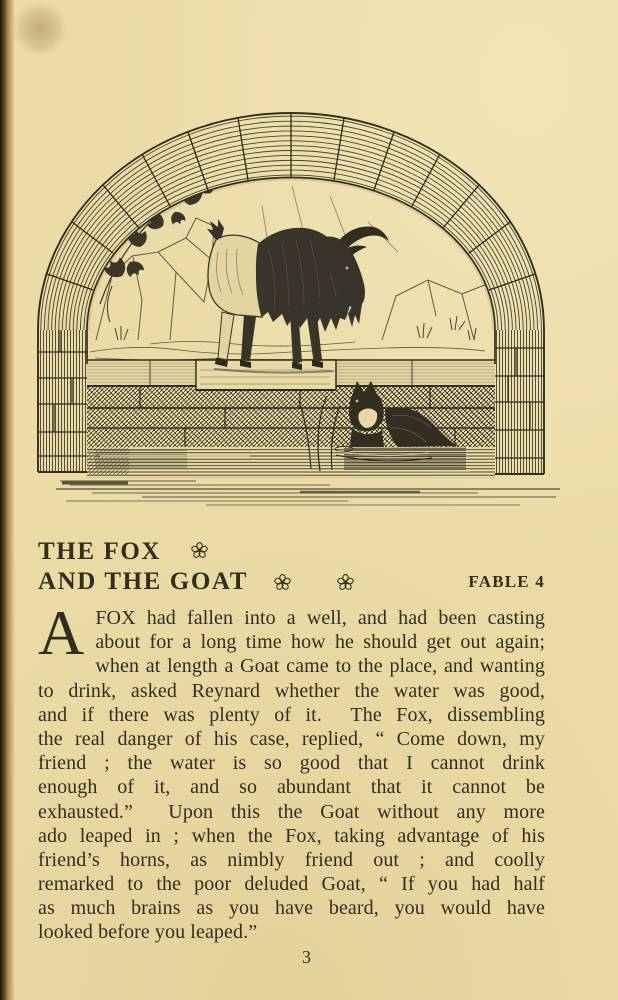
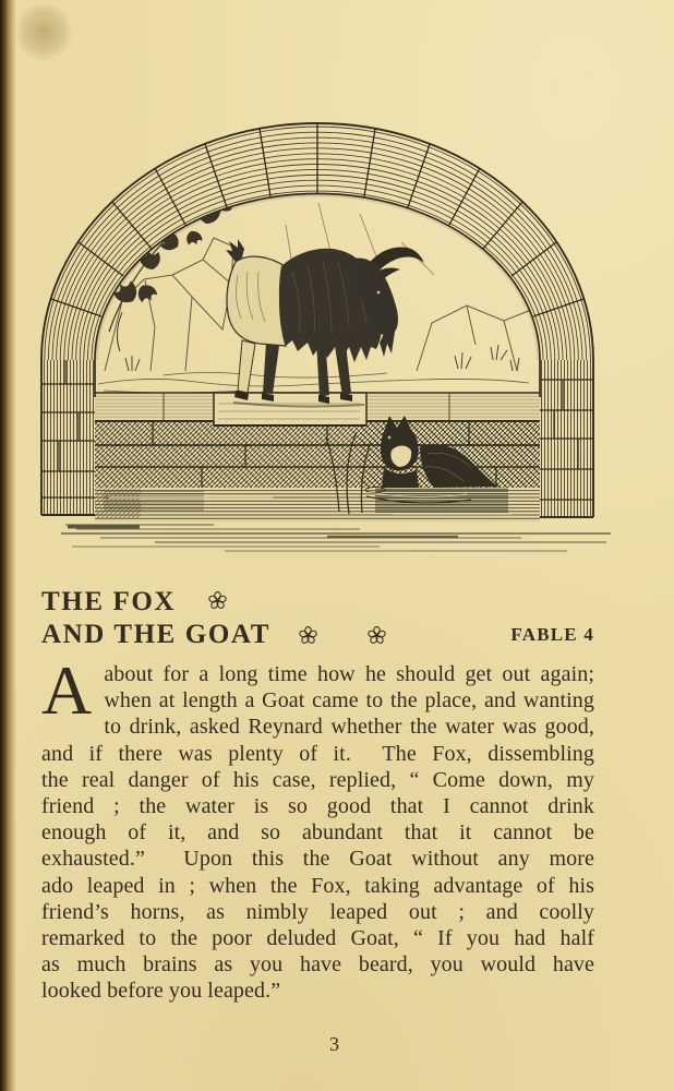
  THE FOX
  AND THE GOAT
  FABLE 4
  A
- FOX had fallen into a well, and had been casting
  about for a long time how he should get out again;
  when at length a Goat came to the place, and wanting
  to drink, asked Reynard whether the water was good,
  and if there was plenty of it. The Fox, dissembling
  the real danger of his case, replied, “ Come down, my
  friend ; the water is so good that I cannot drink
  enough of it, and so abundant that it cannot be
  exhausted.” Upon this the Goat without any more
  ado leaped in ; when the Fox, taking advantage of his
- friend’s horns, as nimbly friend out ; and coolly
+ friend’s horns, as nimbly leaped out ; and coolly
  remarked to the poor deluded Goat, “ If you had half
  as much brains as you have beard, you would have
  looked before you leaped.”
  3
